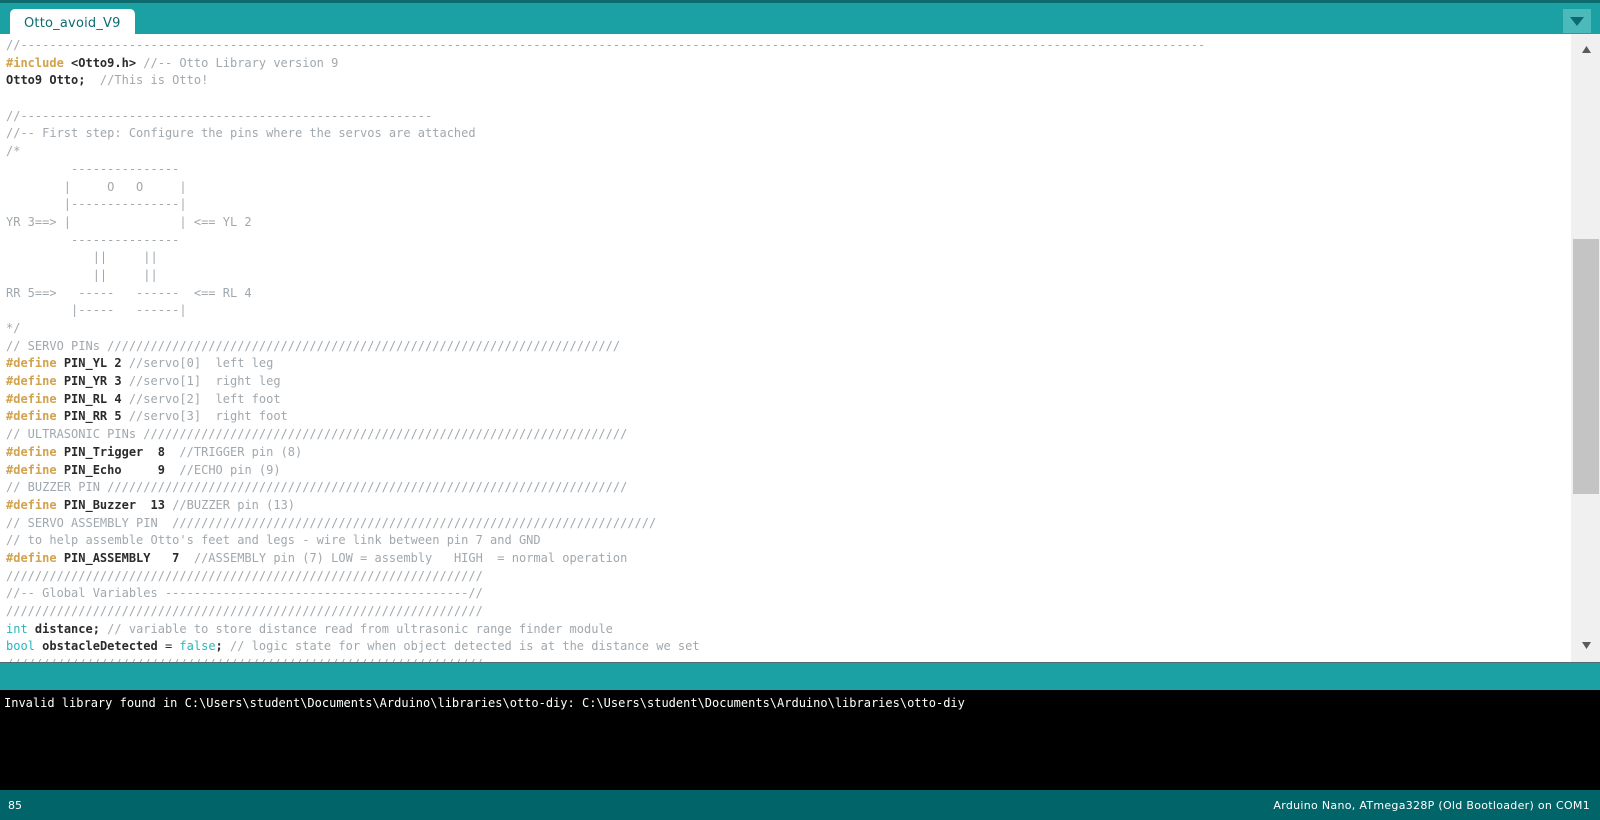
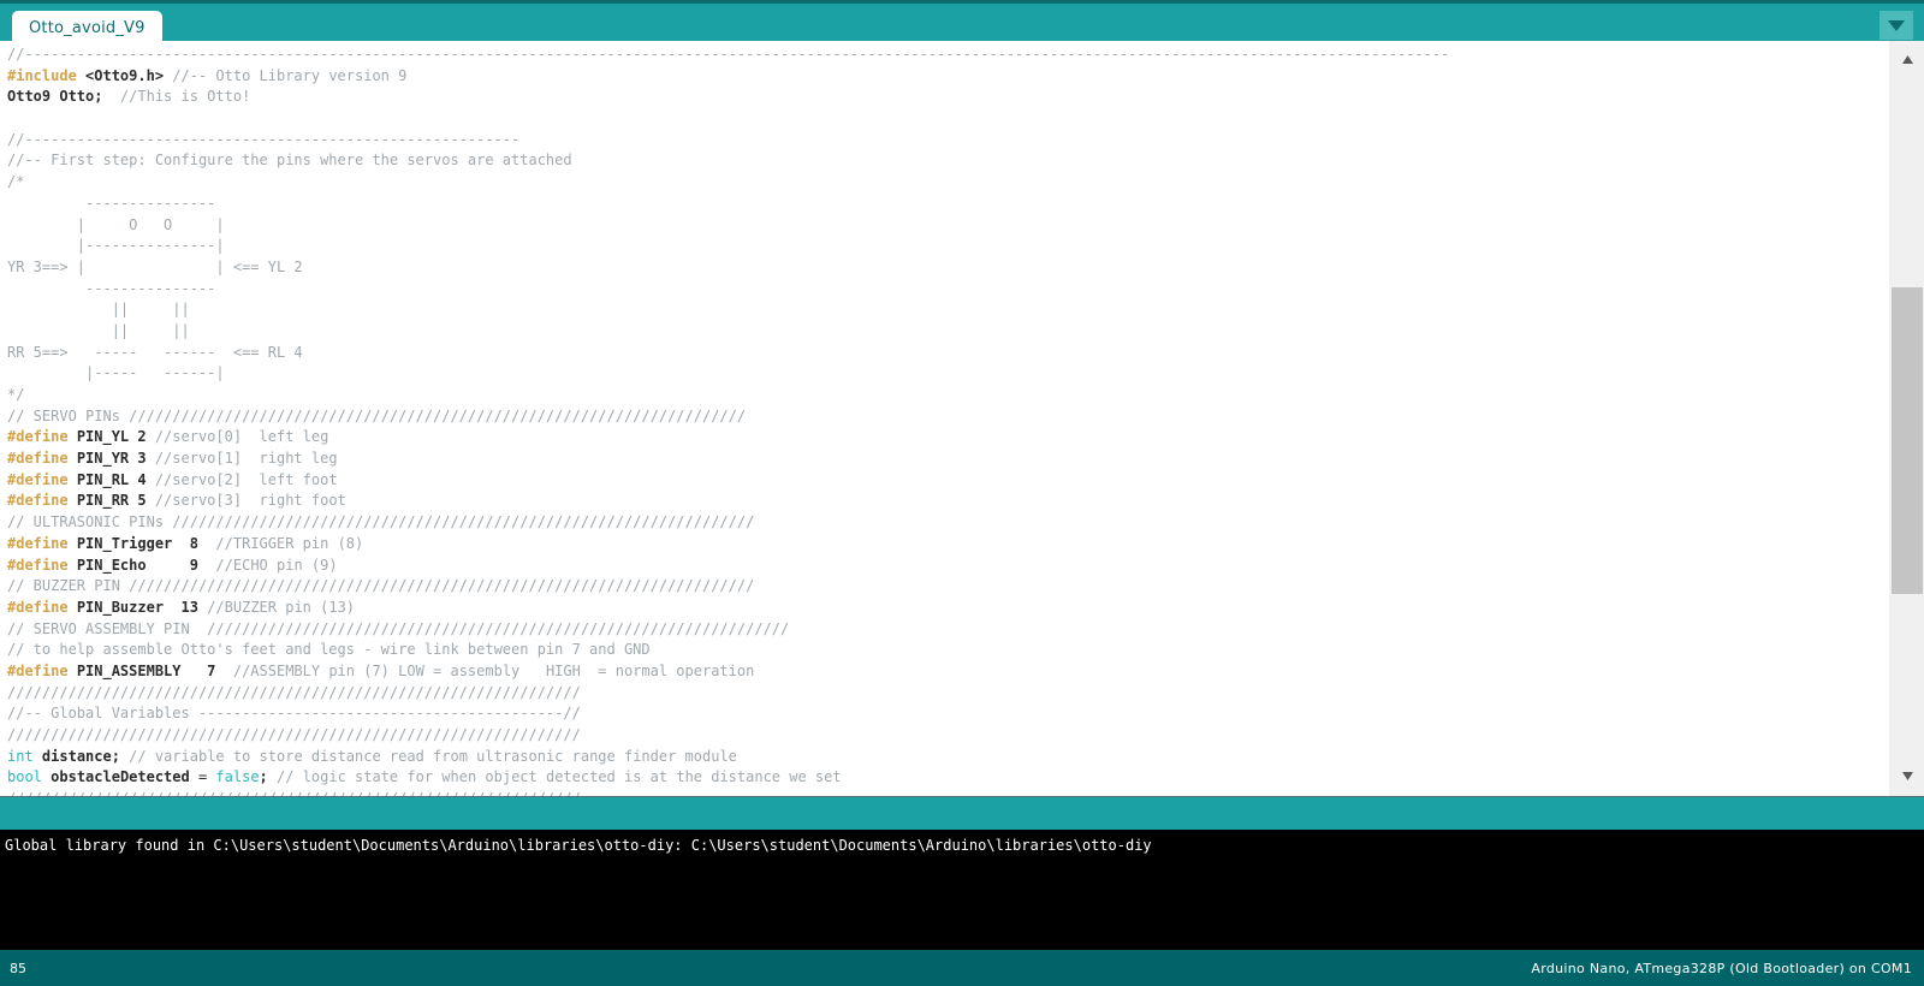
  Otto_avoid_V9
  //--------------------------------------------------------------------------------------------------------------------------------------------------------------------
  #include <Otto9.h> //-- Otto Library version 9
  Otto9 Otto; //This is Otto!
  //---------------------------------------------------------
  //-- First step: Configure the pins where the servos are attached
  /*
  ---------------
  | O O |
  |---------------|
  YR 3==> | | <== YL 2
  ---------------
  || ||
  || ||
  RR 5==> ----- ------ <== RL 4
  |----- ------|
  */
  // SERVO PINs ///////////////////////////////////////////////////////////////////////
  #define PIN_YL 2 //servo[0] left leg
  #define PIN_YR 3 //servo[1] right leg
  #define PIN_RL 4 //servo[2] left foot
  #define PIN_RR 5 //servo[3] right foot
  // ULTRASONIC PINs ///////////////////////////////////////////////////////////////////
  #define PIN_Trigger 8 //TRIGGER pin (8)
  #define PIN_Echo 9 //ECHO pin (9)
  // BUZZER PIN ////////////////////////////////////////////////////////////////////////
  #define PIN_Buzzer 13 //BUZZER pin (13)
  // SERVO ASSEMBLY PIN ///////////////////////////////////////////////////////////////////
  // to help assemble Otto's feet and legs - wire link between pin 7 and GND
  #define PIN_ASSEMBLY 7 //ASSEMBLY pin (7) LOW = assembly HIGH = normal operation
  //////////////////////////////////////////////////////////////////
  //-- Global Variables ------------------------------------------//
  //////////////////////////////////////////////////////////////////
  int distance; // variable to store distance read from ultrasonic range finder module
  bool obstacleDetected = false; // logic state for when object detected is at the distance we set
- Invalid library found in C:\Users\student\Documents\Arduino\libraries\otto-diy: C:\Users\student\Documents\Arduino\libraries\otto-diy
+ Global library found in C:\Users\student\Documents\Arduino\libraries\otto-diy: C:\Users\student\Documents\Arduino\libraries\otto-diy
  85
  Arduino Nano, ATmega328P (Old Bootloader) on COM1
